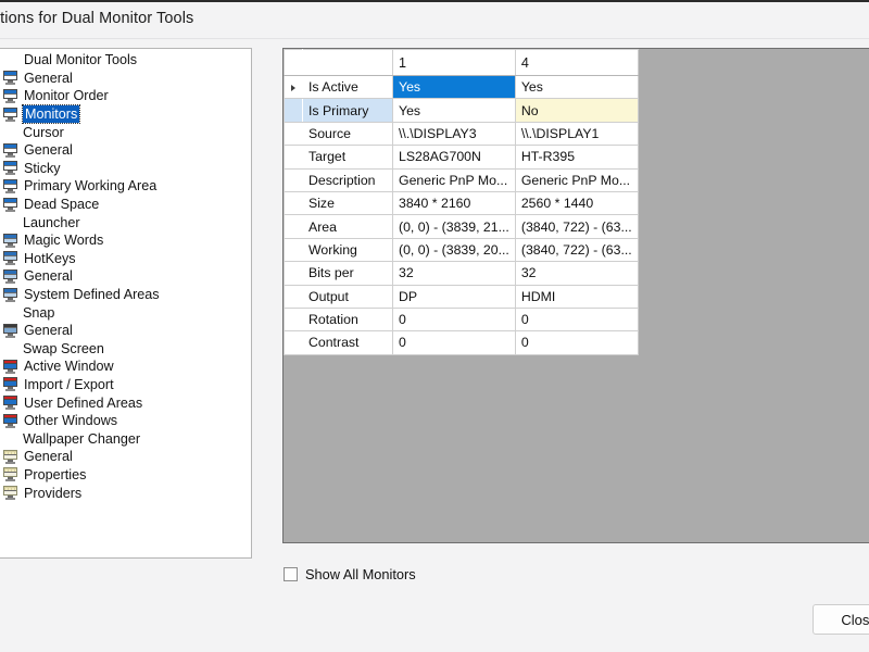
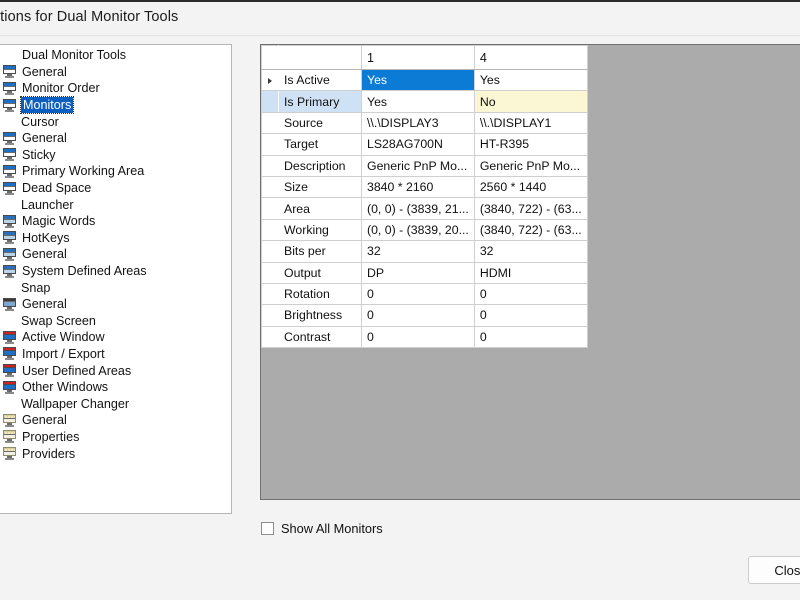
  tions for Dual Monitor Tools
  Dual Monitor Tools
  General
  Monitor Order
  Monitors
  Cursor
  General
  Sticky
  Primary Working Area
  Dead Space
  Launcher
  Magic Words
  HotKeys
  General
  System Defined Areas
  Snap
  General
  Swap Screen
  Active Window
  Import / Export
  User Defined Areas
  Other Windows
  Wallpaper Changer
  General
  Properties
  Providers
  		1	4
  	Is Active	Yes	Yes
  	Is Primary	Yes	No
  	Source	\\.\DISPLAY3	\\.\DISPLAY1
  	Target	LS28AG700N	HT-R395
  	Description	Generic PnP Mo...	Generic PnP Mo...
  	Size	3840 * 2160	2560 * 1440
  	Area	(0, 0) - (3839, 21...	(3840, 722) - (63...
  	Working	(0, 0) - (3839, 20...	(3840, 722) - (63...
  	Bits per	32	32
  	Output	DP	HDMI
  	Rotation	0	0
+ 	Brightness	0	0
  	Contrast	0	0
  Show All Monitors
  Clos
